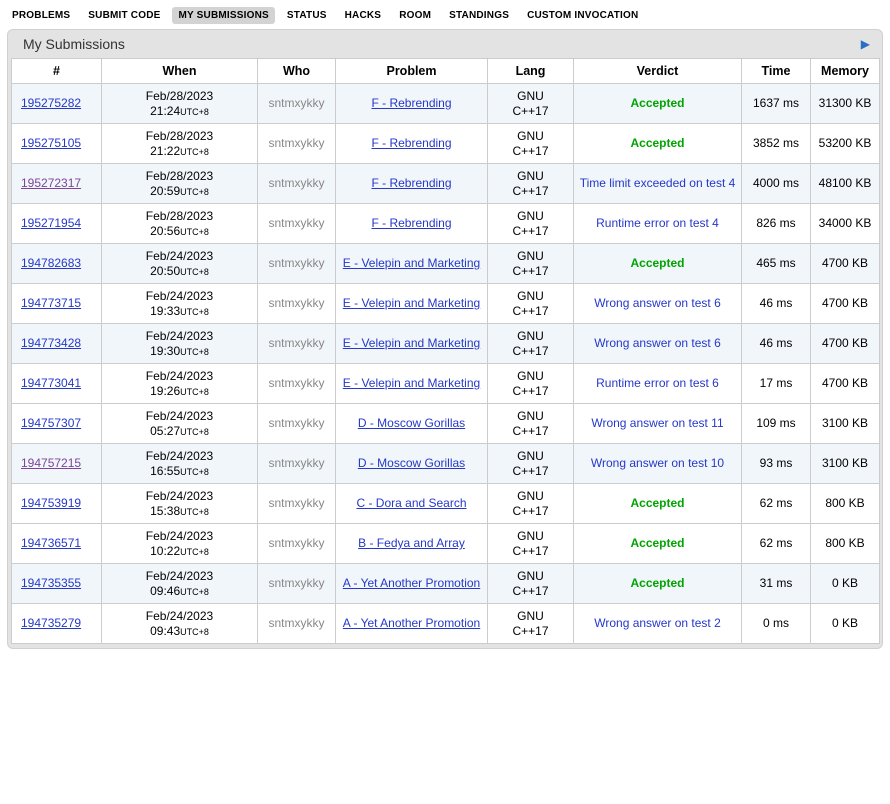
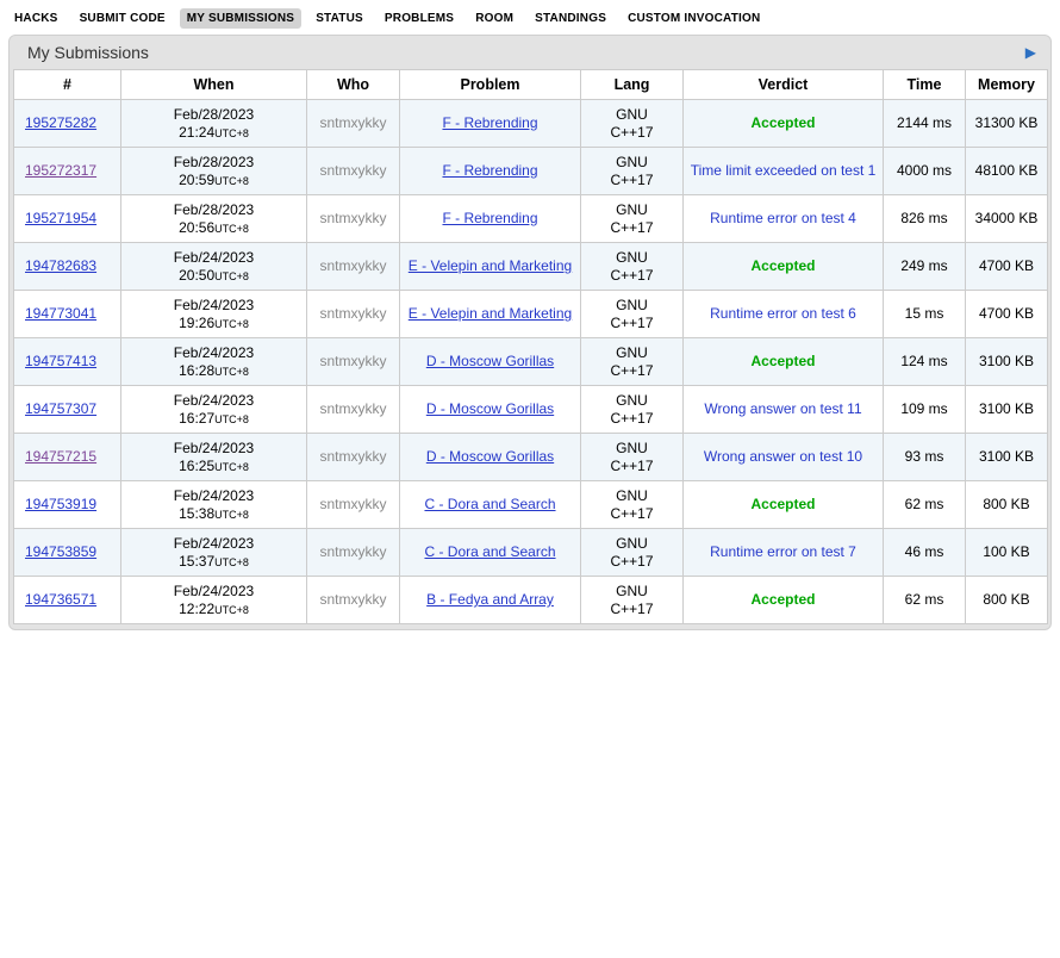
- PROBLEMS
+ HACKS
  SUBMIT CODE
  MY SUBMISSIONS
  STATUS
- HACKS
+ PROBLEMS
  ROOM
  STANDINGS
  CUSTOM INVOCATION
  My Submissions
  ▶
  #	When	Who	Problem	Lang	Verdict	Time	Memory
- 195275282	Feb/28/2023 21:24UTC+8	sntmxykky	F - Rebrending	GNU C++17	Accepted	1637 ms	31300 KB
+ 195275282	Feb/28/2023 21:24UTC+8	sntmxykky	F - Rebrending	GNU C++17	Accepted	2144 ms	31300 KB
- 195275105	Feb/28/2023 21:22UTC+8	sntmxykky	F - Rebrending	GNU C++17	Accepted	3852 ms	53200 KB
- 195272317	Feb/28/2023 20:59UTC+8	sntmxykky	F - Rebrending	GNU C++17	Time limit exceeded on test 4	4000 ms	48100 KB
+ 195272317	Feb/28/2023 20:59UTC+8	sntmxykky	F - Rebrending	GNU C++17	Time limit exceeded on test 1	4000 ms	48100 KB
  195271954	Feb/28/2023 20:56UTC+8	sntmxykky	F - Rebrending	GNU C++17	Runtime error on test 4	826 ms	34000 KB
- 194782683	Feb/24/2023 20:50UTC+8	sntmxykky	E - Velepin and Marketing	GNU C++17	Accepted	465 ms	4700 KB
+ 194782683	Feb/24/2023 20:50UTC+8	sntmxykky	E - Velepin and Marketing	GNU C++17	Accepted	249 ms	4700 KB
- 194773715	Feb/24/2023 19:33UTC+8	sntmxykky	E - Velepin and Marketing	GNU C++17	Wrong answer on test 6	46 ms	4700 KB
- 194773428	Feb/24/2023 19:30UTC+8	sntmxykky	E - Velepin and Marketing	GNU C++17	Wrong answer on test 6	46 ms	4700 KB
- 194773041	Feb/24/2023 19:26UTC+8	sntmxykky	E - Velepin and Marketing	GNU C++17	Runtime error on test 6	17 ms	4700 KB
+ 194773041	Feb/24/2023 19:26UTC+8	sntmxykky	E - Velepin and Marketing	GNU C++17	Runtime error on test 6	15 ms	4700 KB
+ 194757413	Feb/24/2023 16:28UTC+8	sntmxykky	D - Moscow Gorillas	GNU C++17	Accepted	124 ms	3100 KB
- 194757307	Feb/24/2023 05:27UTC+8	sntmxykky	D - Moscow Gorillas	GNU C++17	Wrong answer on test 11	109 ms	3100 KB
+ 194757307	Feb/24/2023 16:27UTC+8	sntmxykky	D - Moscow Gorillas	GNU C++17	Wrong answer on test 11	109 ms	3100 KB
- 194757215	Feb/24/2023 16:55UTC+8	sntmxykky	D - Moscow Gorillas	GNU C++17	Wrong answer on test 10	93 ms	3100 KB
+ 194757215	Feb/24/2023 16:25UTC+8	sntmxykky	D - Moscow Gorillas	GNU C++17	Wrong answer on test 10	93 ms	3100 KB
  194753919	Feb/24/2023 15:38UTC+8	sntmxykky	C - Dora and Search	GNU C++17	Accepted	62 ms	800 KB
+ 194753859	Feb/24/2023 15:37UTC+8	sntmxykky	C - Dora and Search	GNU C++17	Runtime error on test 7	46 ms	100 KB
- 194736571	Feb/24/2023 10:22UTC+8	sntmxykky	B - Fedya and Array	GNU C++17	Accepted	62 ms	800 KB
+ 194736571	Feb/24/2023 12:22UTC+8	sntmxykky	B - Fedya and Array	GNU C++17	Accepted	62 ms	800 KB
- 194735355	Feb/24/2023 09:46UTC+8	sntmxykky	A - Yet Another Promotion	GNU C++17	Accepted	31 ms	0 KB
- 194735279	Feb/24/2023 09:43UTC+8	sntmxykky	A - Yet Another Promotion	GNU C++17	Wrong answer on test 2	0 ms	0 KB
